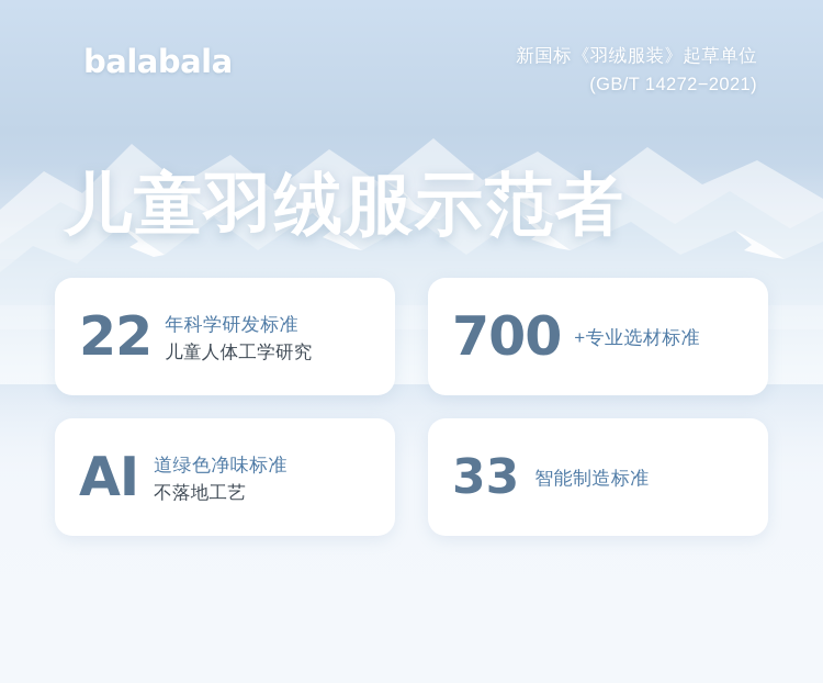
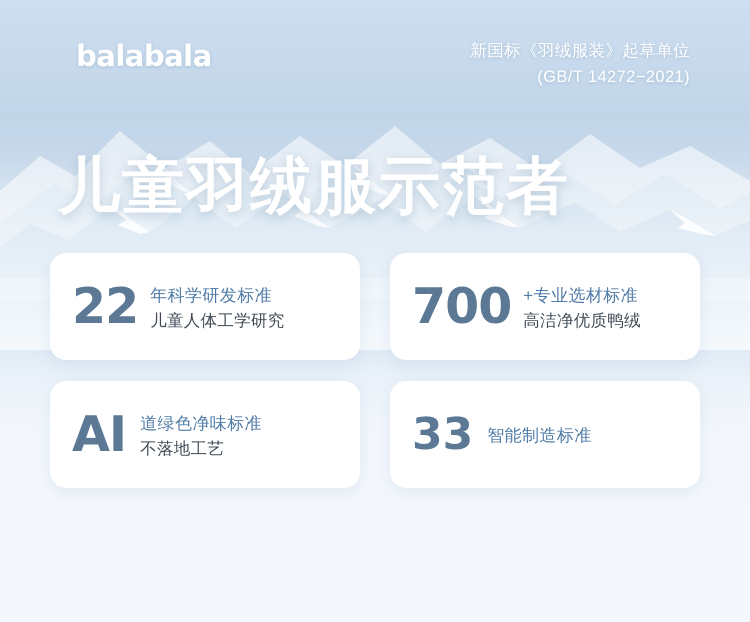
  balabala
  新国标《羽绒服装》起草单位
  (GB/T 14272−2021)
  儿童羽绒服示范者
  22
  年科学研发标准
  儿童人体工学研究
  700
  +专业选材标准
+ 高洁净优质鸭绒
  AI
  道绿色净味标准
  不落地工艺
  33
  智能制造标准
